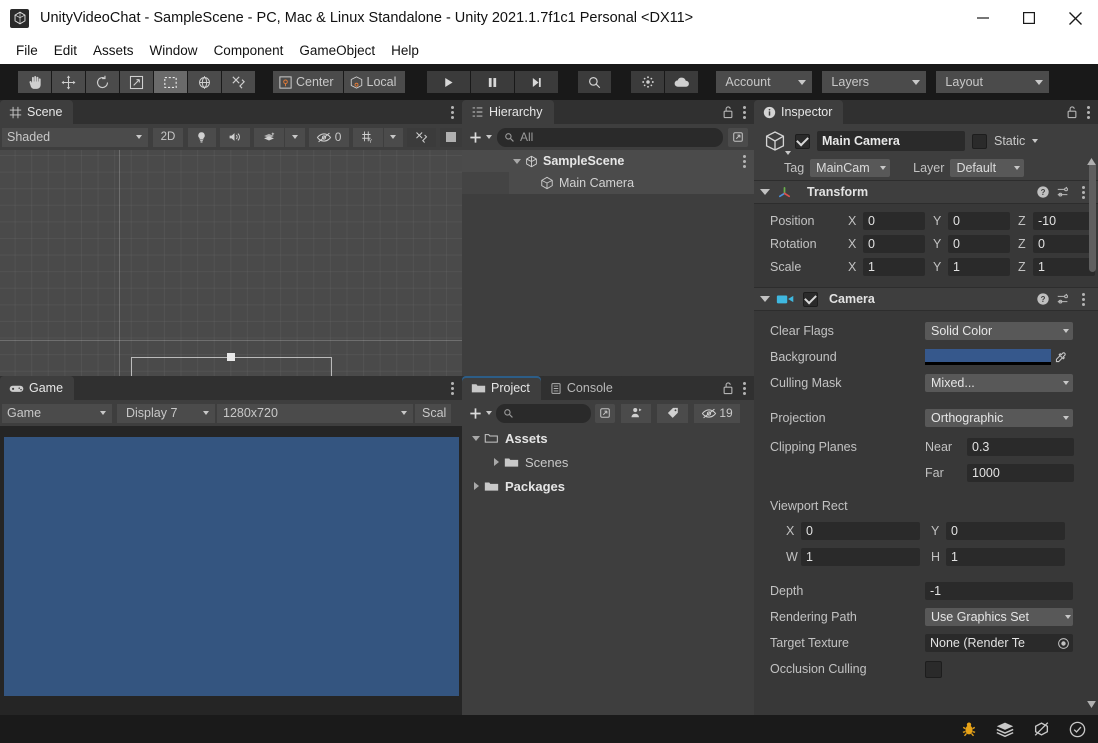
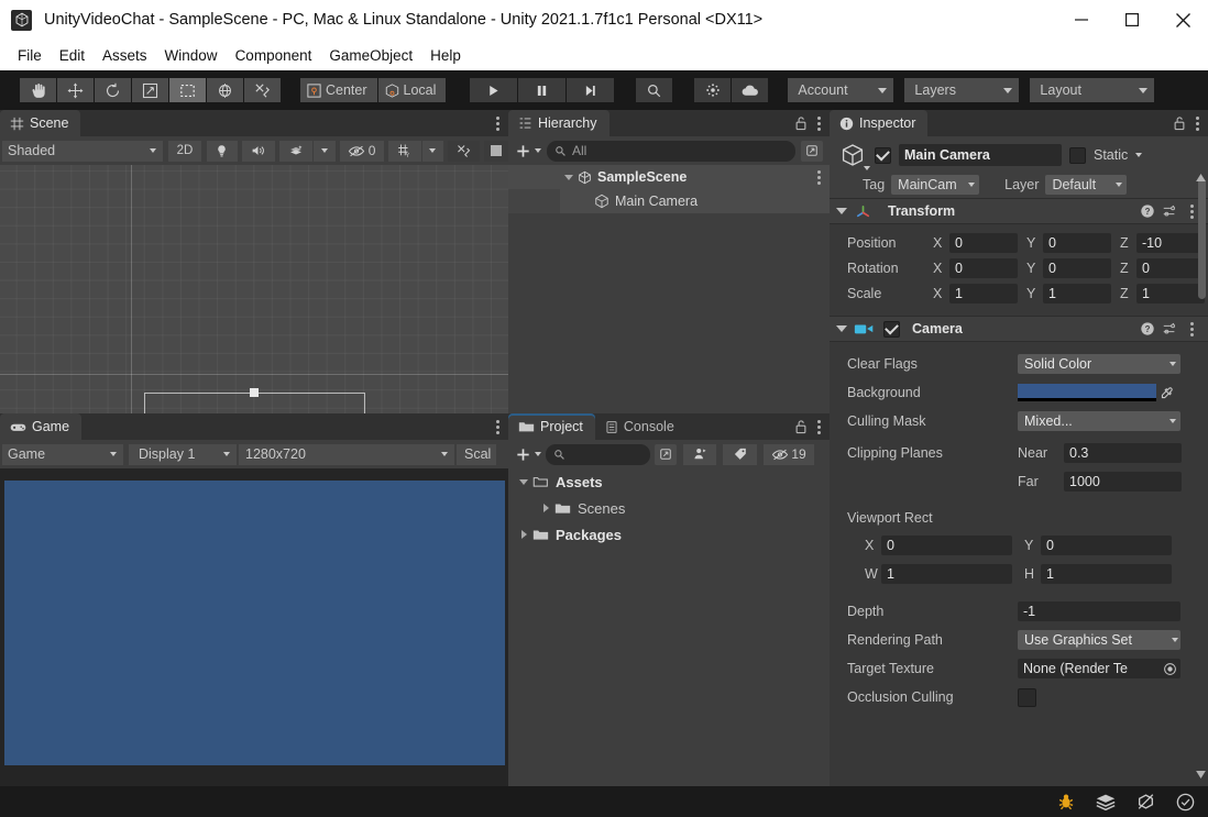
  UnityVideoChat - SampleScene - PC, Mac & Linux Standalone - Unity 2021.1.7f1c1 Personal <DX11>
  File
  Edit
  Assets
  Window
  Component
  GameObject
  Help
  Center
  Local
  Account
  Layers
  Layout
  Scene
  Shaded
  2D
  0
  Game
  Game
- Display 7
+ Display 1
  1280x720
  Scal
  Hierarchy
  All
  SampleScene
  Main Camera
  Project
  Console
  19
  Assets
  Scenes
  Packages
  Inspector
  Main Camera
  Static
  Tag
  MainCam
  Layer
  Default
  Transform
  ?
  Position
  X
  0
  Y
  0
  Z
  -10
  Rotation
  X
  0
  Y
  0
  Z
  0
  Scale
  X
  1
  Y
  1
  Z
  1
  Camera
  ?
  Clear Flags
  Solid Color
  Background
  Culling Mask
  Mixed...
- Projection
- Orthographic
  Clipping Planes
  Near
  0.3
  Far
  1000
  Viewport Rect
  X
  0
  Y
  0
  W
  1
  H
  1
  Depth
  -1
  Rendering Path
  Use Graphics Set
  Target Texture
  None (Render Te
  Occlusion Culling
